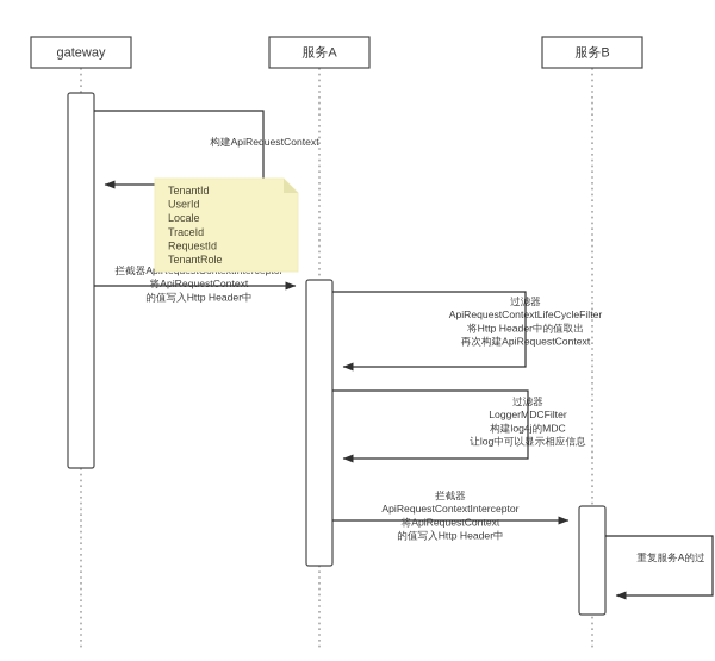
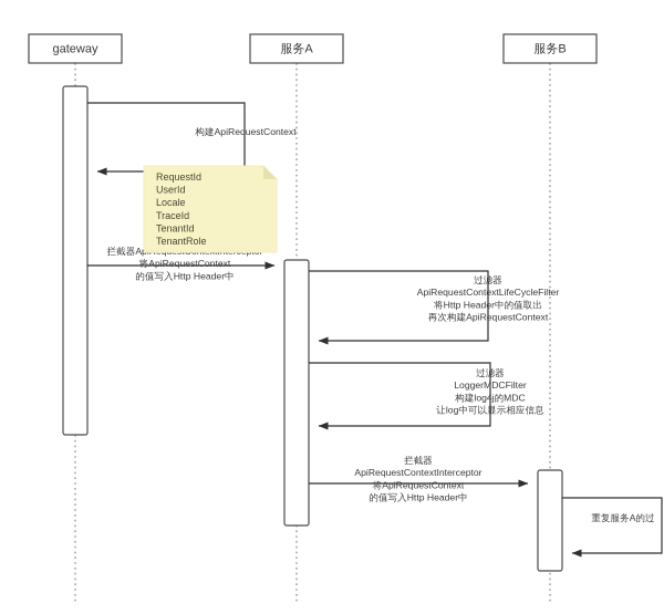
  gateway
  服务A
  服务B
  构建ApiRequestContext
  将ApiRequestContext
  的值写入Http Header中
  过滤器
  ApiRequestContextLifeCycleFilter
  将Http Header中的值取出
  再次构建ApiRequestContext
  过滤器
  LoggerMDCFilter
  构建log4j的MDC
  让log中可以显示相应信息
  拦截器
  ApiRequestContextInterceptor
  将ApiRequestContext
  的值写入Http Header中
  重复服务A的过
- TenantId
+ RequestId
  UserId
  Locale
  TraceId
- RequestId
+ TenantId
  TenantRole
